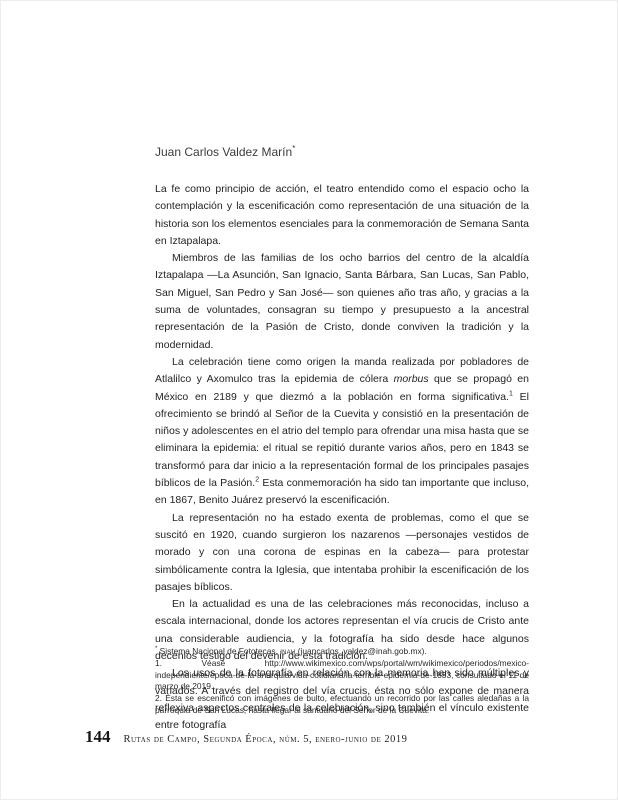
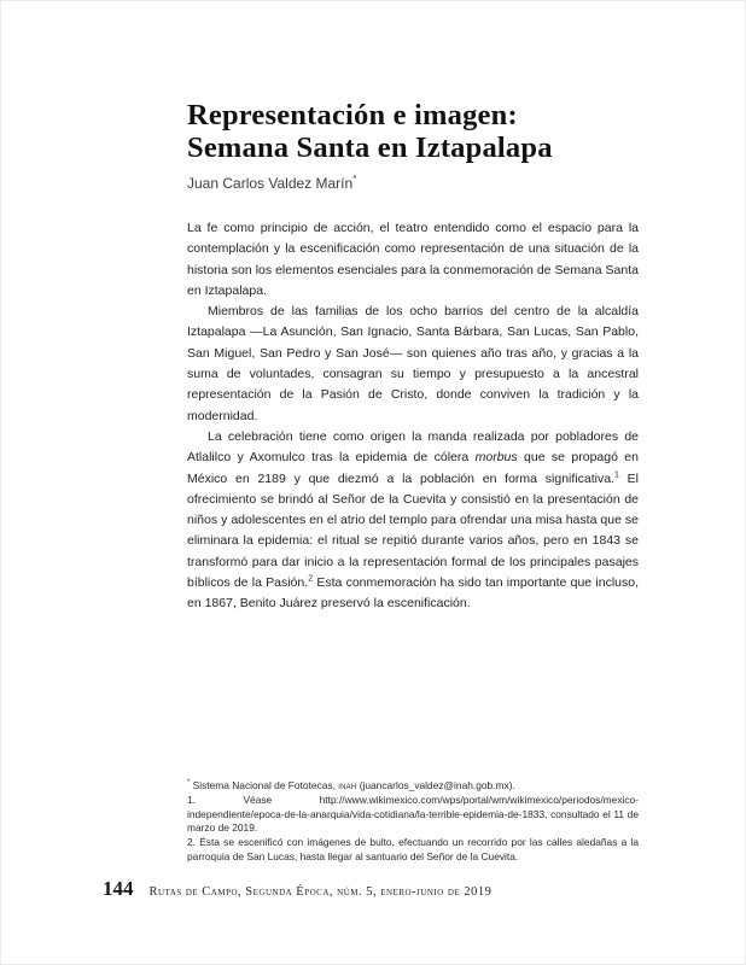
+ Representación e imagen:
+ Semana Santa en Iztapalapa
  Juan Carlos Valdez Marín*
- La fe como principio de acción, el teatro entendido como el espacio ocho la contemplación y la escenificación como representación de una situación de la historia son los elementos esenciales para la conmemoración de Semana Santa en Iztapalapa.
+ La fe como principio de acción, el teatro entendido como el espacio para la contemplación y la escenificación como representación de una situación de la historia son los elementos esenciales para la conmemoración de Semana Santa en Iztapalapa.
  Miembros de las familias de los ocho barrios del centro de la alcaldía Iztapalapa —La Asunción, San Ignacio, Santa Bárbara, San Lucas, San Pablo, San Miguel, San Pedro y San José— son quienes año tras año, y gracias a la suma de voluntades, consagran su tiempo y presupuesto a la ancestral representación de la Pasión de Cristo, donde conviven la tradición y la modernidad.
  La celebración tiene como origen la manda realizada por pobladores de Atlalilco y Axomulco tras la epidemia de cólera morbus que se propagó en México en 2189 y que diezmó a la población en forma significativa. El ofrecimiento se brindó al Señor de la Cuevita y consistió en la presentación de niños y adolescentes en el atrio del templo para ofrendar una misa hasta que se eliminara la epidemia: el ritual se repitió durante varios años, pero en 1843 se transformó para dar inicio a la representación formal de los principales pasajes bíblicos de la Pasión. Esta conmemoración ha sido tan importante que incluso, en 1867, Benito Juárez preservó la escenificación.
- La representación no ha estado exenta de problemas, como el que se suscitó en 1920, cuando surgieron los nazarenos —personajes vestidos de morado y con una corona de espinas en la cabeza— para protestar simbólicamente contra la Iglesia, que intentaba prohibir la escenificación de los pasajes bíblicos.
- En la actualidad es una de las celebraciones más reconocidas, incluso a escala internacional, donde los actores representan el vía crucis de Cristo ante una considerable audiencia, y la fotografía ha sido desde hace algunos decenios testigo del devenir de esta tradición.
- Los usos de la fotografía en relación con la memoria han sido múltiples y variados. A través del registro del vía crucis, ésta no sólo expone de manera reflexiva aspectos centrales de la celebración, sino también el vínculo existente entre fotografía
  Sistema Nacional de Fototecas, inah (juancarlos_valdez@inah.gob.mx).
  1. Véase http://www.wikimexico.com/wps/portal/wm/wikimexico/periodos/mexico-independiente/epoca-de-la-anarquia/vida-cotidiana/la-terrible-epidemia-de-1833, consultado el 11 de marzo de 2019.
  2. Ésta se escenificó con imágenes de bulto, efectuando un recorrido por las calles aledañas a la parroquia de San Lucas, hasta llegar al santuario del Señor de la Cuevita.
  144
  Rutas de Campo, Segunda Época, núm. 5, enero-junio de 2019
